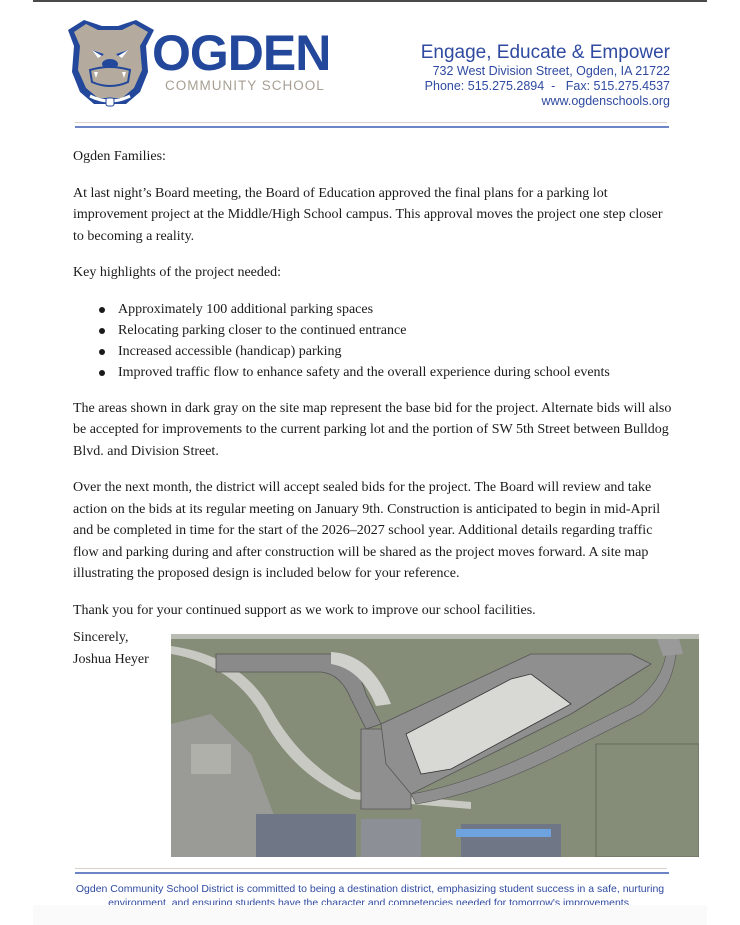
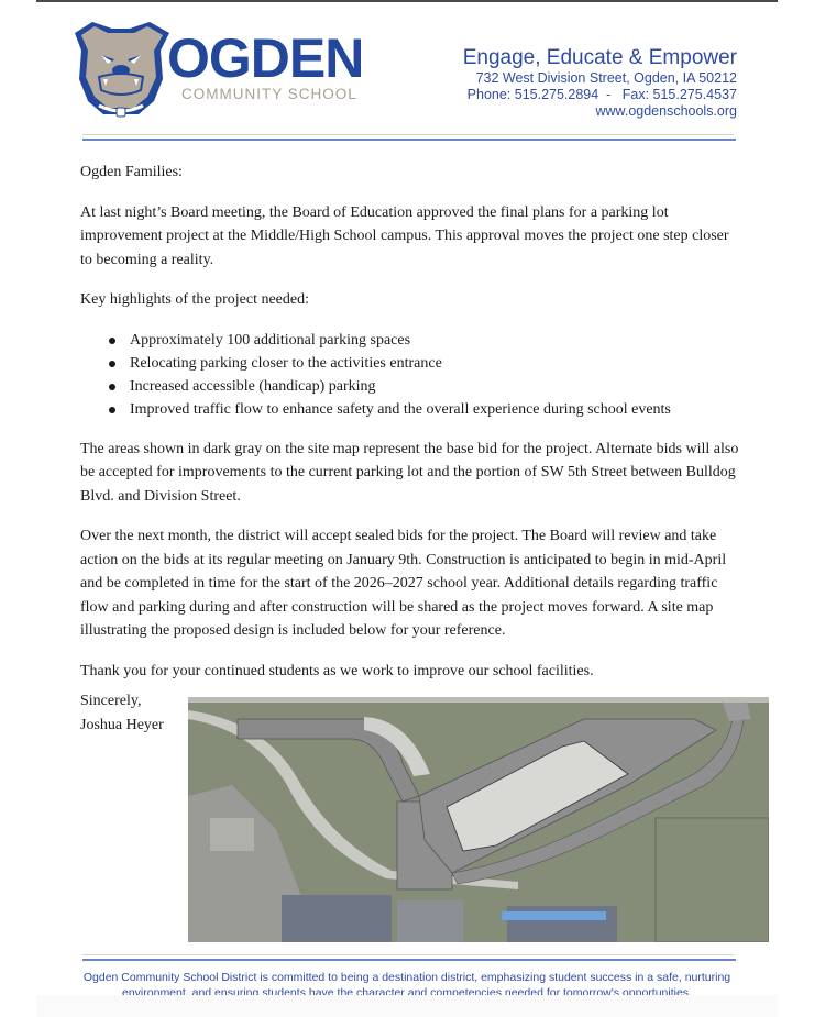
  OGDEN
  COMMUNITY SCHOOL
  Engage, Educate & Empower
- 732 West Division Street, Ogden, IA 21722
+ 732 West Division Street, Ogden, IA 50212
  Phone: 515.275.2894 - Fax: 515.275.4537
  www.ogdenschools.org
  Ogden Families:
  At last night’s Board meeting, the Board of Education approved the final plans for a parking lot improvement project at the Middle/High School campus. This approval moves the project one step closer to becoming a reality.
  Key highlights of the project needed:
  Approximately 100 additional parking spaces
- Relocating parking closer to the continued entrance
+ Relocating parking closer to the activities entrance
  Increased accessible (handicap) parking
  Improved traffic flow to enhance safety and the overall experience during school events
  The areas shown in dark gray on the site map represent the base bid for the project. Alternate bids will also be accepted for improvements to the current parking lot and the portion of SW 5th Street between Bulldog Blvd. and Division Street.
  Over the next month, the district will accept sealed bids for the project. The Board will review and take action on the bids at its regular meeting on January 9th. Construction is anticipated to begin in mid-April and be completed in time for the start of the 2026–2027 school year. Additional details regarding traffic flow and parking during and after construction will be shared as the project moves forward. A site map illustrating the proposed design is included below for your reference.
- Thank you for your continued support as we work to improve our school facilities.
+ Thank you for your continued students as we work to improve our school facilities.
  Sincerely,
  Joshua Heyer
- Ogden Community School District is committed to being a destination district, emphasizing student success in a safe, nurturing environment, and ensuring students have the character and competencies needed for tomorrow's improvements.
+ Ogden Community School District is committed to being a destination district, emphasizing student success in a safe, nurturing environment, and ensuring students have the character and competencies needed for tomorrow's opportunities.
